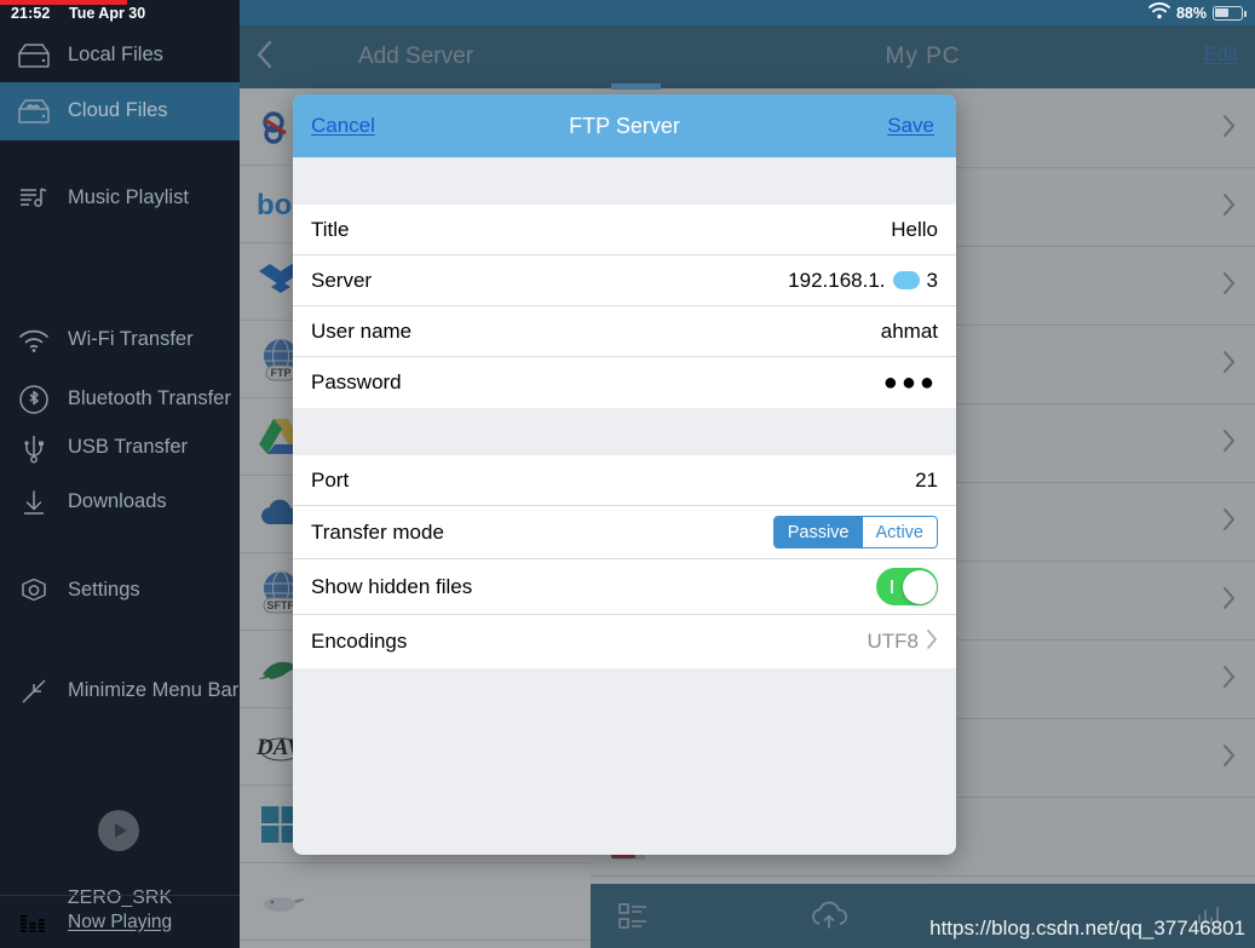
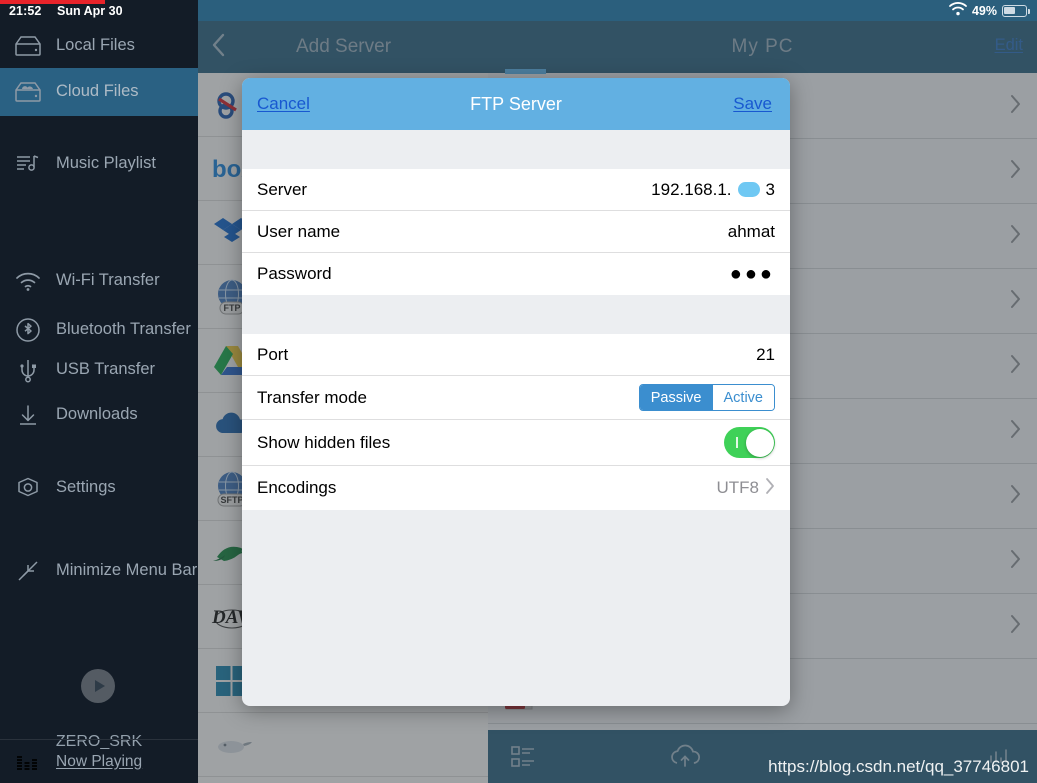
  Add Server
  FTP
  SFTP
  My PC
  Edit
  Cancel
  FTP Server
  Save
- Title
- Hello
  Server
  192.168.1.
  3
  User name
  ahmat
  Password
  ●●●
  Port
  21
  Transfer mode
  Passive
  Active
  Show hidden files
  Encodings
  UTF8
  Local Files
  Cloud Files
  Music Playlist
  Wi-Fi Transfer
  Bluetooth Transfer
  USB Transfer
  Downloads
  Settings
  Minimize Menu Bar
  ZERO_SRK
  Now Playing
  21:52
- Tue Apr 30
+ Sun Apr 30
- 88%
+ 49%
  https://blog.csdn.net/qq_37746801
